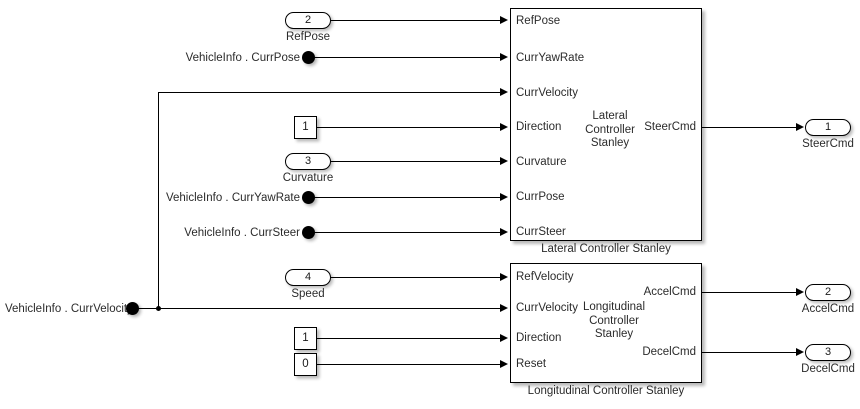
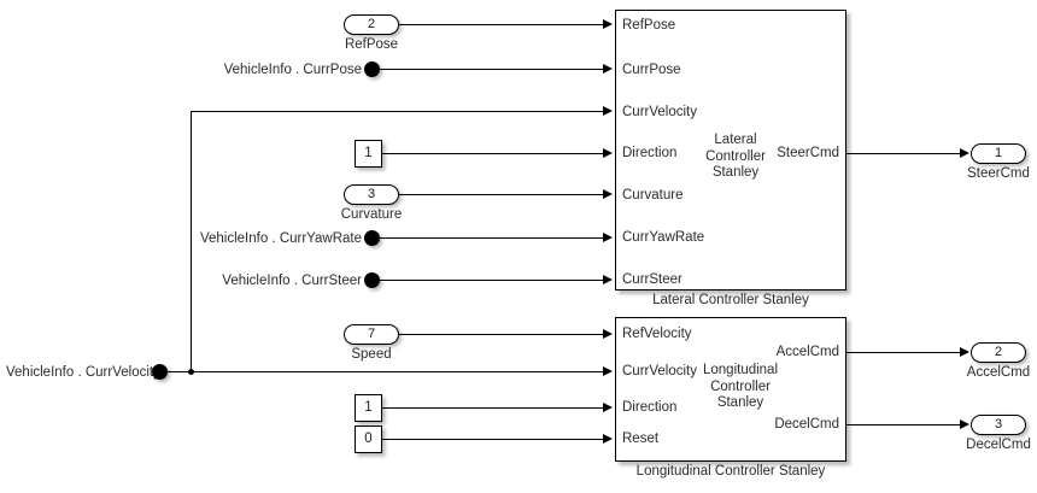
  2
  RefPose
  3
  Curvature
- 4
+ 7
  Speed
  1
  1
  0
  VehicleInfo . CurrPose
  VehicleInfo . CurrYawRate
  VehicleInfo . CurrSteer
  VehicleInfo . CurrVeloci
  Lateral
  Controller
  Stanley
  RefPose
- CurrYawRate
+ CurrPose
  CurrVelocity
  Direction
  Curvature
- CurrPose
+ CurrYawRate
  CurrSteer
  SteerCmd
  Lateral Controller Stanley
  Longitudinal
  Controller
  Stanley
  RefVelocity
  CurrVelocity
  Direction
  Reset
  AccelCmd
  DecelCmd
  Longitudinal Controller Stanley
  1
  SteerCmd
  2
  AccelCmd
  3
  DecelCmd
